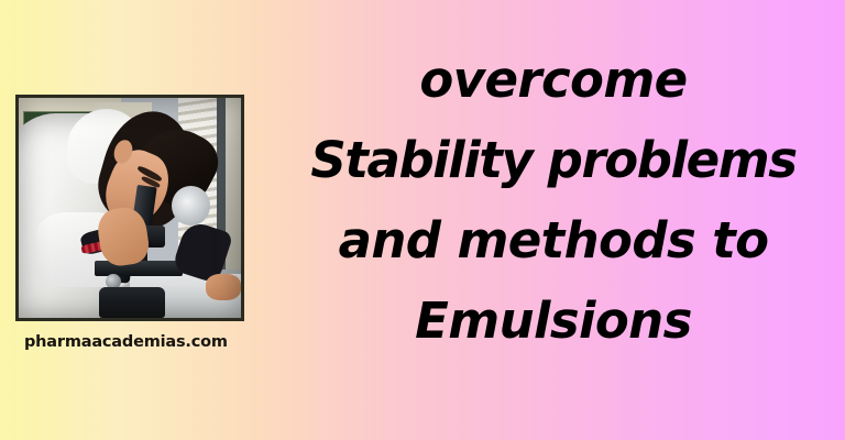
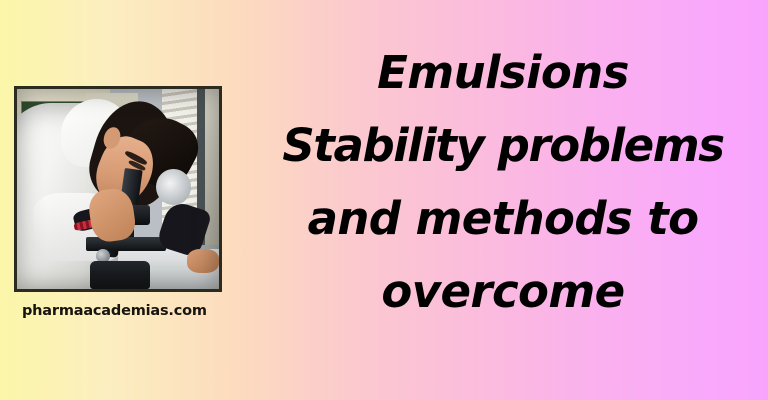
  pharmaacademias.com
- overcome
+ Emulsions
  Stability problems
  and methods to
- Emulsions
+ overcome
